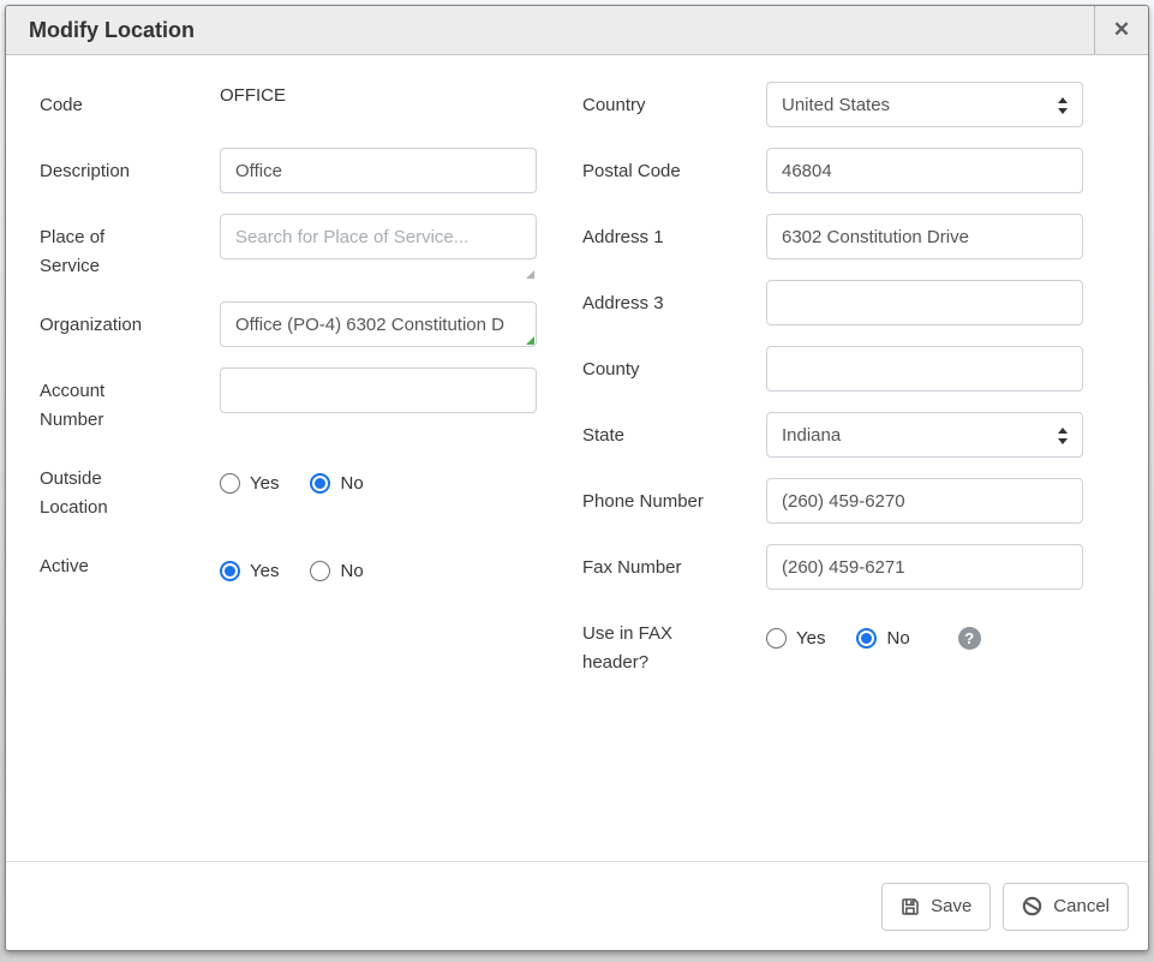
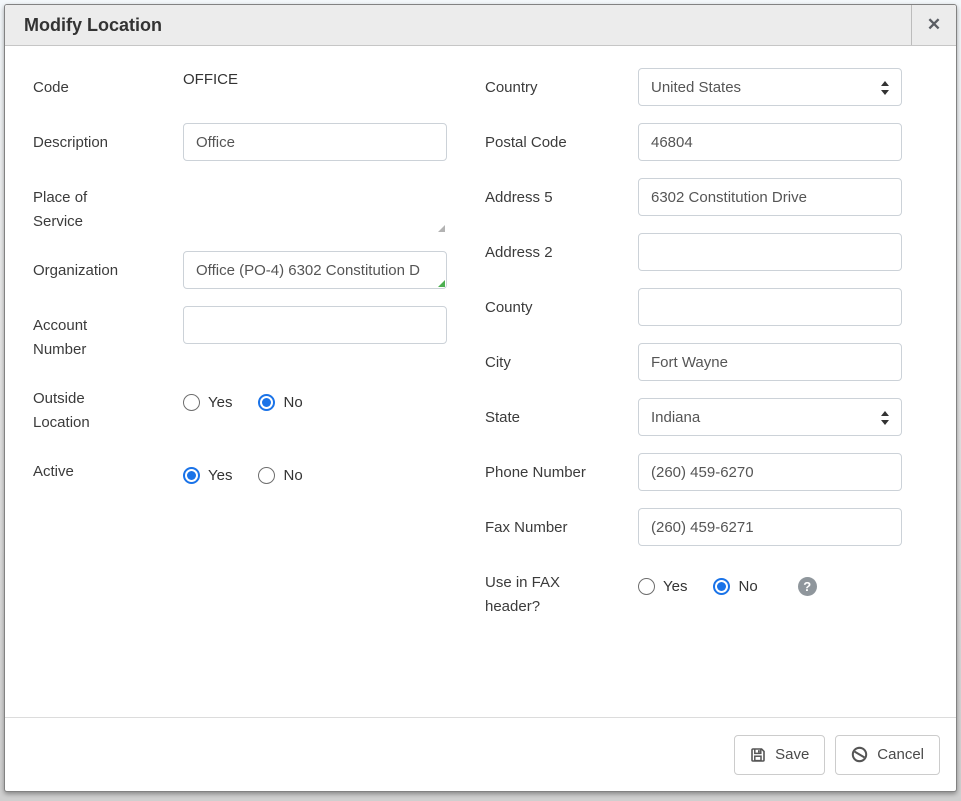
  Modify Location
  ✕
  Code
  OFFICE
  Description
  Office
  Place of Service
- Search for Place of Service...
  Organization
  Office (PO-4) 6302 Constitution D
  Account Number
  Outside Location
  Yes
  No
  Active
  Yes
  No
  Country
  United States
  Postal Code
  46804
- Address 1
+ Address 5
  6302 Constitution Drive
- Address 3
+ Address 2
  County
+ City
+ Fort Wayne
  State
  Indiana
  Phone Number
  (260) 459-6270
  Fax Number
  (260) 459-6271
  Use in FAX header?
  Yes
  No
  ?
  Save
  Cancel
